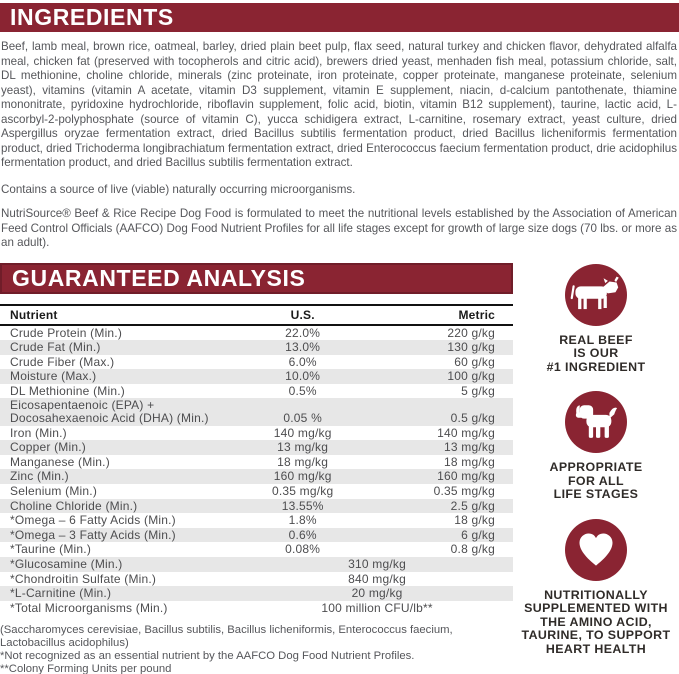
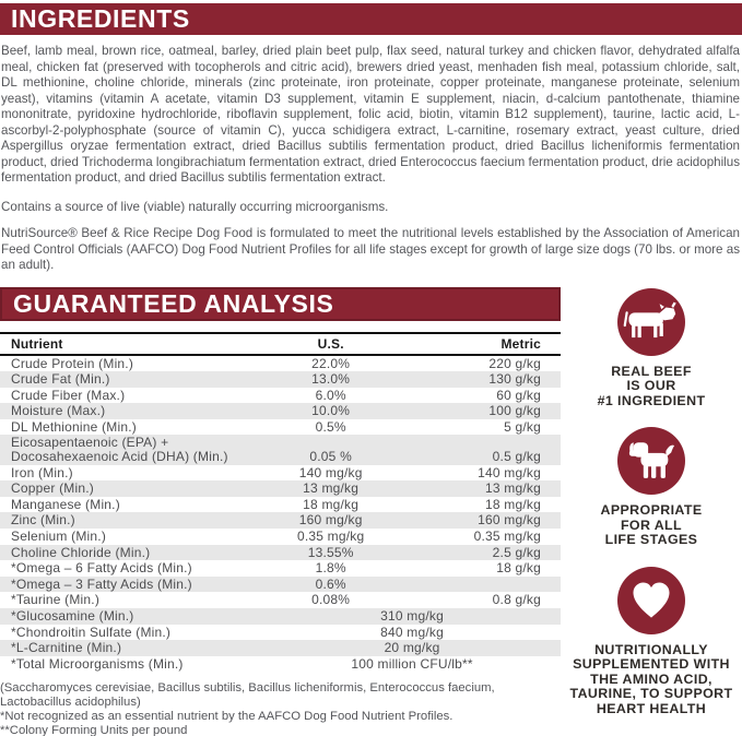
  INGREDIENTS
  Beef, lamb meal, brown rice, oatmeal, barley, dried plain beet pulp, flax seed, natural turkey and chicken flavor, dehydrated alfalfa meal, chicken fat (preserved with tocopherols and citric acid), brewers dried yeast, menhaden fish meal, potassium chloride, salt, DL methionine, choline chloride, minerals (zinc proteinate, iron proteinate, copper proteinate, manganese proteinate, selenium yeast), vitamins (vitamin A acetate, vitamin D3 supplement, vitamin E supplement, niacin, d-calcium pantothenate, thiamine mononitrate, pyridoxine hydrochloride, riboflavin supplement, folic acid, biotin, vitamin B12 supplement), taurine, lactic acid, L-ascorbyl-2-polyphosphate (source of vitamin C), yucca schidigera extract, L-carnitine, rosemary extract, yeast culture, dried Aspergillus oryzae fermentation extract, dried Bacillus subtilis fermentation product, dried Bacillus licheniformis fermentation product, dried Trichoderma longibrachiatum fermentation extract, dried Enterococcus faecium fermentation product, drie acidophilus fermentation product, and dried Bacillus subtilis fermentation extract.
  Contains a source of live (viable) naturally occurring microorganisms.
  NutriSource® Beef & Rice Recipe Dog Food is formulated to meet the nutritional levels established by the Association of American Feed Control Officials (AAFCO) Dog Food Nutrient Profiles for all life stages except for growth of large size dogs (70 lbs. or more as an adult).
  GUARANTEED ANALYSIS
  Nutrient
  U.S.
  Metric
  Crude Protein (Min.)
  22.0%
  220 g/kg
  Crude Fat (Min.)
  13.0%
  130 g/kg
  Crude Fiber (Max.)
  6.0%
  60 g/kg
  Moisture (Max.)
  10.0%
  100 g/kg
  DL Methionine (Min.)
  0.5%
  5 g/kg
  Eicosapentaenoic (EPA) +
  Docosahexaenoic Acid (DHA) (Min.)
  0.05 %
  0.5 g/kg
  Iron (Min.)
  140 mg/kg
  140 mg/kg
  Copper (Min.)
  13 mg/kg
  13 mg/kg
  Manganese (Min.)
  18 mg/kg
  18 mg/kg
  Zinc (Min.)
  160 mg/kg
  160 mg/kg
  Selenium (Min.)
  0.35 mg/kg
  0.35 mg/kg
  Choline Chloride (Min.)
  13.55%
  2.5 g/kg
  *Omega – 6 Fatty Acids (Min.)
  1.8%
  18 g/kg
  *Omega – 3 Fatty Acids (Min.)
  0.6%
- 6 g/kg
  *Taurine (Min.)
  0.08%
  0.8 g/kg
  *Glucosamine (Min.)
  310 mg/kg
  *Chondroitin Sulfate (Min.)
  840 mg/kg
  *L-Carnitine (Min.)
  20 mg/kg
  *Total Microorganisms (Min.)
  100 million CFU/lb**
  (Saccharomyces cerevisiae, Bacillus subtilis, Bacillus licheniformis, Enterococcus faecium, Lactobacillus acidophilus)
  *Not recognized as an essential nutrient by the AAFCO Dog Food Nutrient Profiles.
  **Colony Forming Units per pound
  REAL BEEF
  IS OUR
  #1 INGREDIENT
  APPROPRIATE
  FOR ALL
  LIFE STAGES
  NUTRITIONALLY
  SUPPLEMENTED WITH
  THE AMINO ACID,
  TAURINE, TO SUPPORT
  HEART HEALTH
